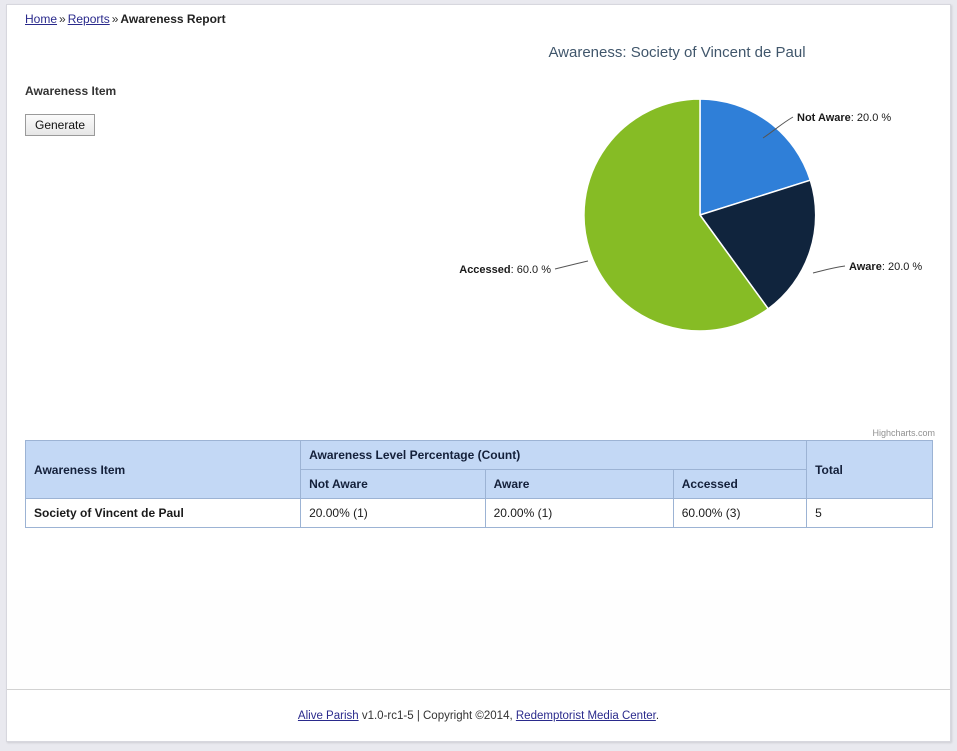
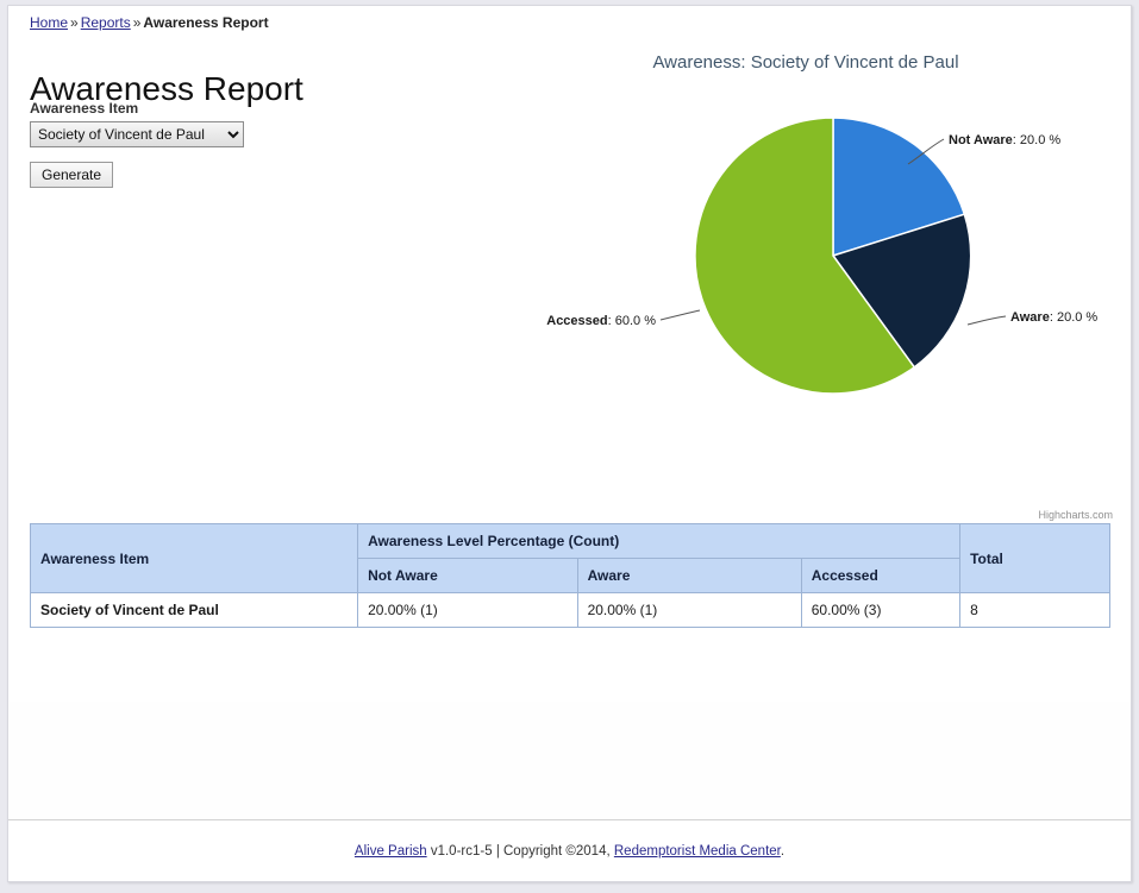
  Home » Reports » Awareness Report
+ Awareness Report
  Awareness Item
+ Society of Vincent de Paul
  Generate
  Awareness: Society of Vincent de Paul
  Not Aware: 20.0 %
  Aware: 20.0 %
  Accessed: 60.0 %
  Highcharts.com
  Awareness Item	Awareness Level Percentage (Count)	Total
  Not Aware	Aware	Accessed
- Society of Vincent de Paul	20.00% (1)	20.00% (1)	60.00% (3)	5
+ Society of Vincent de Paul	20.00% (1)	20.00% (1)	60.00% (3)	8
  Alive Parish v1.0-rc1-5 | Copyright ©2014, Redemptorist Media Center.
